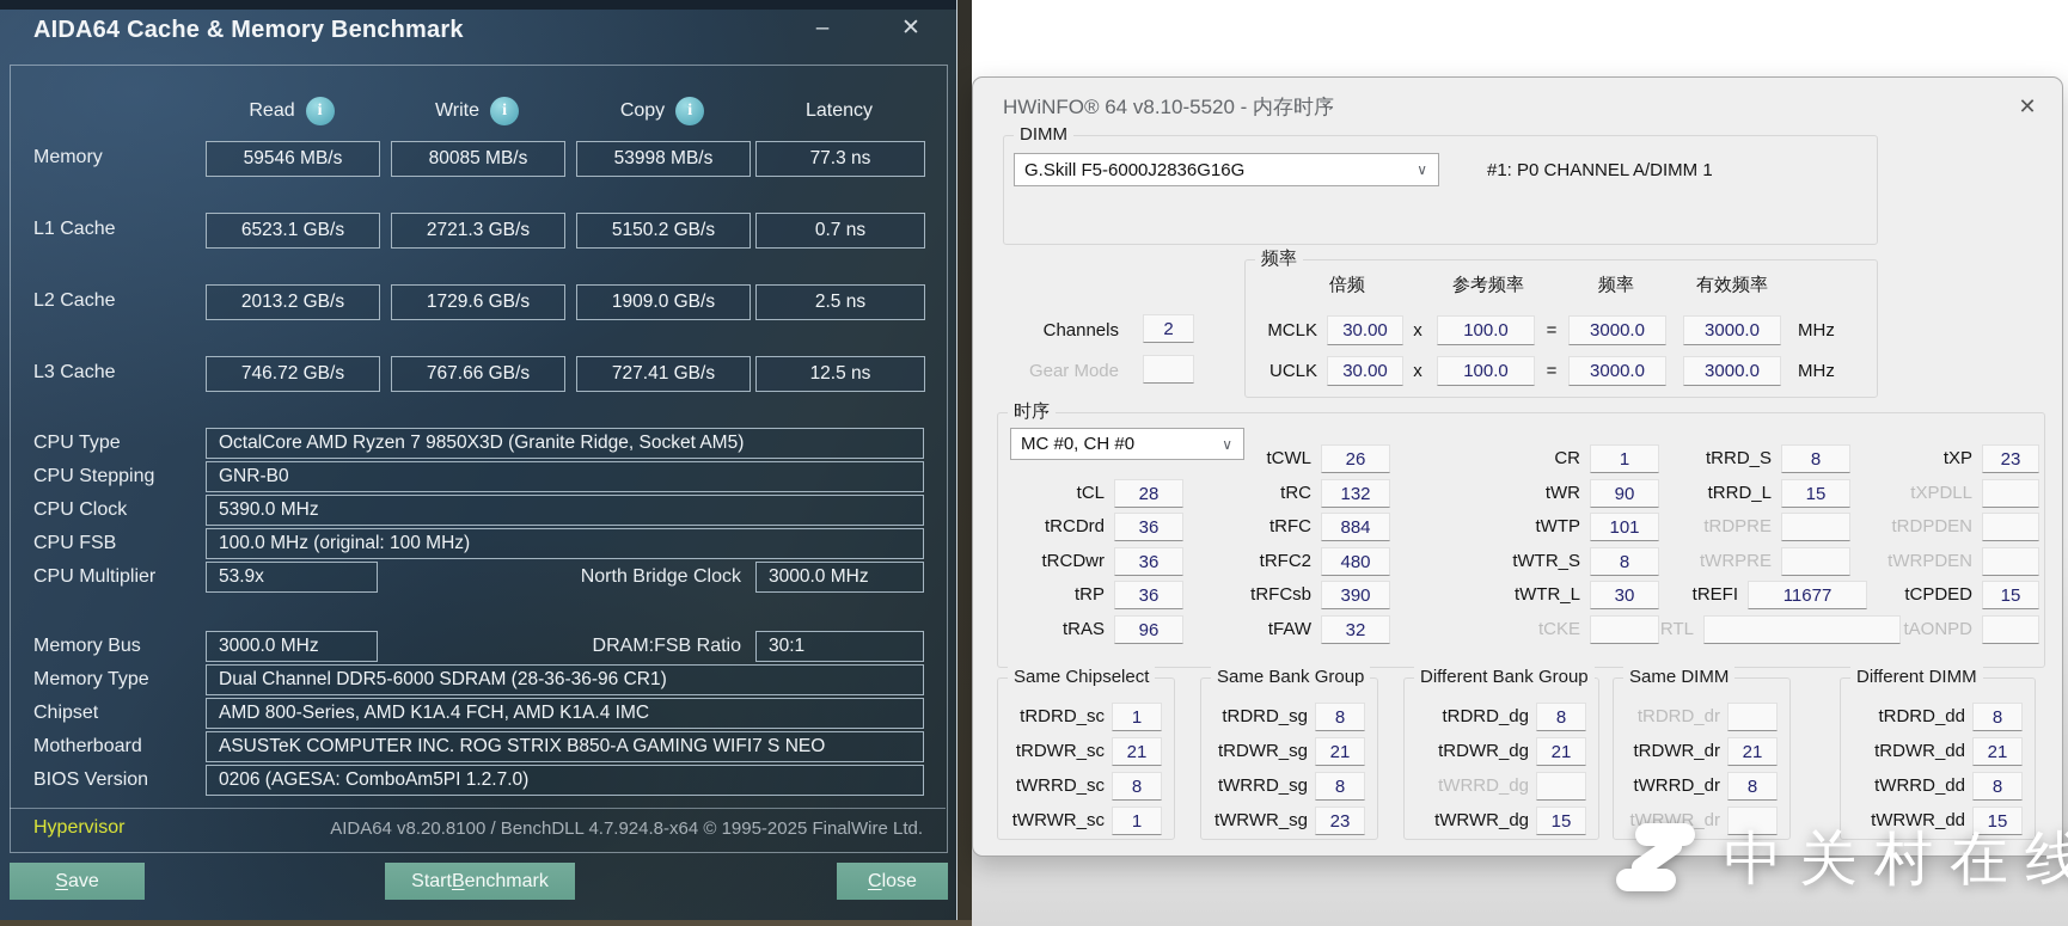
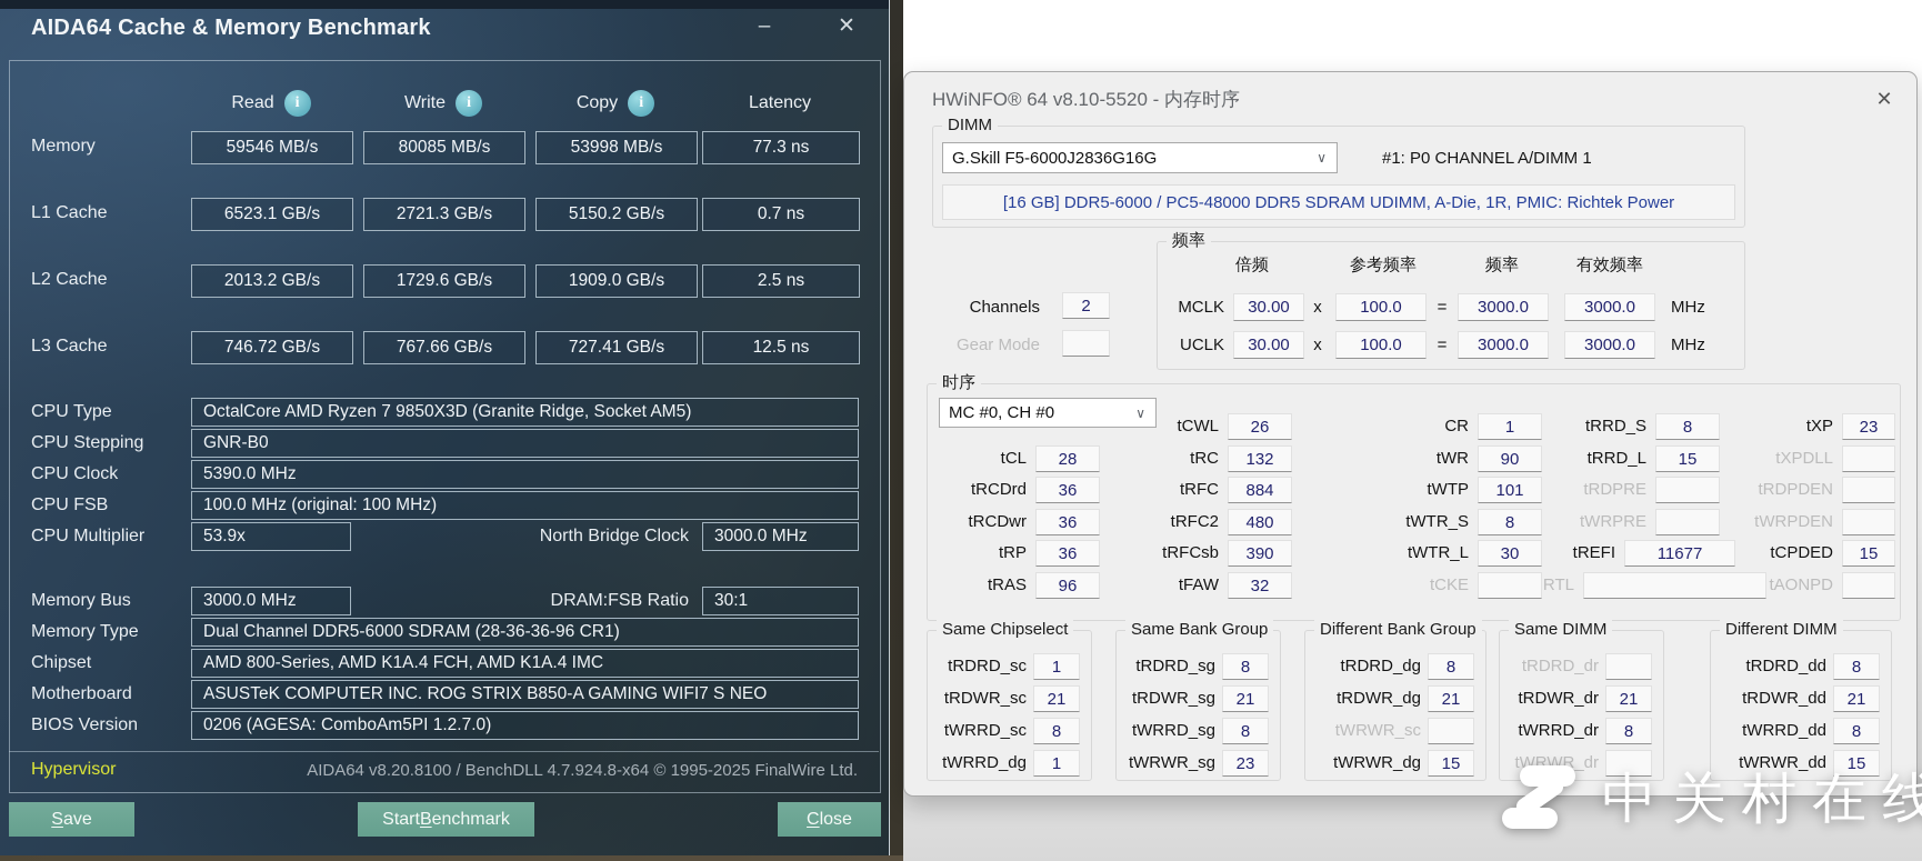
  AIDA64 Cache & Memory Benchmark
  –
  ✕
  Read
  i
  Write
  i
  Copy
  i
  Latency
  Memory
  59546 MB/s
  80085 MB/s
  53998 MB/s
  77.3 ns
  L1 Cache
  6523.1 GB/s
  2721.3 GB/s
  5150.2 GB/s
  0.7 ns
  L2 Cache
  2013.2 GB/s
  1729.6 GB/s
  1909.0 GB/s
  2.5 ns
  L3 Cache
  746.72 GB/s
  767.66 GB/s
  727.41 GB/s
  12.5 ns
  CPU Type
  OctalCore AMD Ryzen 7 9850X3D (Granite Ridge, Socket AM5)
  CPU Stepping
  GNR-B0
  CPU Clock
  5390.0 MHz
  CPU FSB
  100.0 MHz (original: 100 MHz)
  CPU Multiplier
  53.9x
  North Bridge Clock
  3000.0 MHz
  Memory Bus
  3000.0 MHz
  DRAM:FSB Ratio
  30:1
  Memory Type
  Dual Channel DDR5-6000 SDRAM (28-36-36-96 CR1)
  Chipset
  AMD 800-Series, AMD K1A.4 FCH, AMD K1A.4 IMC
  Motherboard
  ASUSTeK COMPUTER INC. ROG STRIX B850-A GAMING WIFI7 S NEO
  BIOS Version
  0206 (AGESA: ComboAm5PI 1.2.7.0)
  Hypervisor
  AIDA64 v8.20.8100 / BenchDLL 4.7.924.8-x64 © 1995-2025 FinalWire Ltd.
  S
  ave
  Start
  B
  enchmark
  C
  lose
  HWiNFO® 64 v8.10-5520 - 内存时序
  ✕
  DIMM
  G.Skill F5-6000J2836G16G
  ∨
  #1: P0 CHANNEL A/DIMM 1
+ [16 GB] DDR5-6000 / PC5-48000 DDR5 SDRAM UDIMM, A-Die, 1R, PMIC: Richtek Power
  Channels
  2
  Gear Mode
  频率
  倍频
  参考频率
  频率
  有效频率
  MCLK
  30.00
  x
  100.0
  =
  3000.0
  3000.0
  MHz
  UCLK
  30.00
  x
  100.0
  =
  3000.0
  3000.0
  MHz
  时序
  MC #0, CH #0
  ∨
  tCL
  28
  tRCDrd
  36
  tRCDwr
  36
  tRP
  36
  tRAS
  96
  tCWL
  26
  tRC
  132
  tRFC
  884
  tRFC2
  480
  tRFCsb
  390
  tFAW
  32
  CR
  1
  tWR
  90
  tWTP
  101
  tWTR_S
  8
  tWTR_L
  30
  tCKE
  tRRD_S
  8
  tRRD_L
  15
  tRDPRE
  tWRPRE
  tREFI
  11677
  RTL
  tXP
  23
  tXPDLL
  tRDPDEN
  tWRPDEN
  tCPDED
  15
  tAONPD
  Same Chipselect
  tRDRD_sc
  1
  tRDWR_sc
  21
  tWRRD_sc
  8
- tWRWR_sc
+ tWRRD_dg
  1
  Same Bank Group
  tRDRD_sg
  8
  tRDWR_sg
  21
  tWRRD_sg
  8
  tWRWR_sg
  23
  Different Bank Group
  tRDRD_dg
  8
  tRDWR_dg
  21
- tWRRD_dg
+ tWRWR_sc
  tWRWR_dg
  15
  Same DIMM
  tRDRD_dr
  tRDWR_dr
  21
  tWRRD_dr
  8
  tWRWR_dr
  Different DIMM
  tRDRD_dd
  8
  tRDWR_dd
  21
  tWRRD_dd
  8
  tWRWR_dd
  15
  中关村在线
